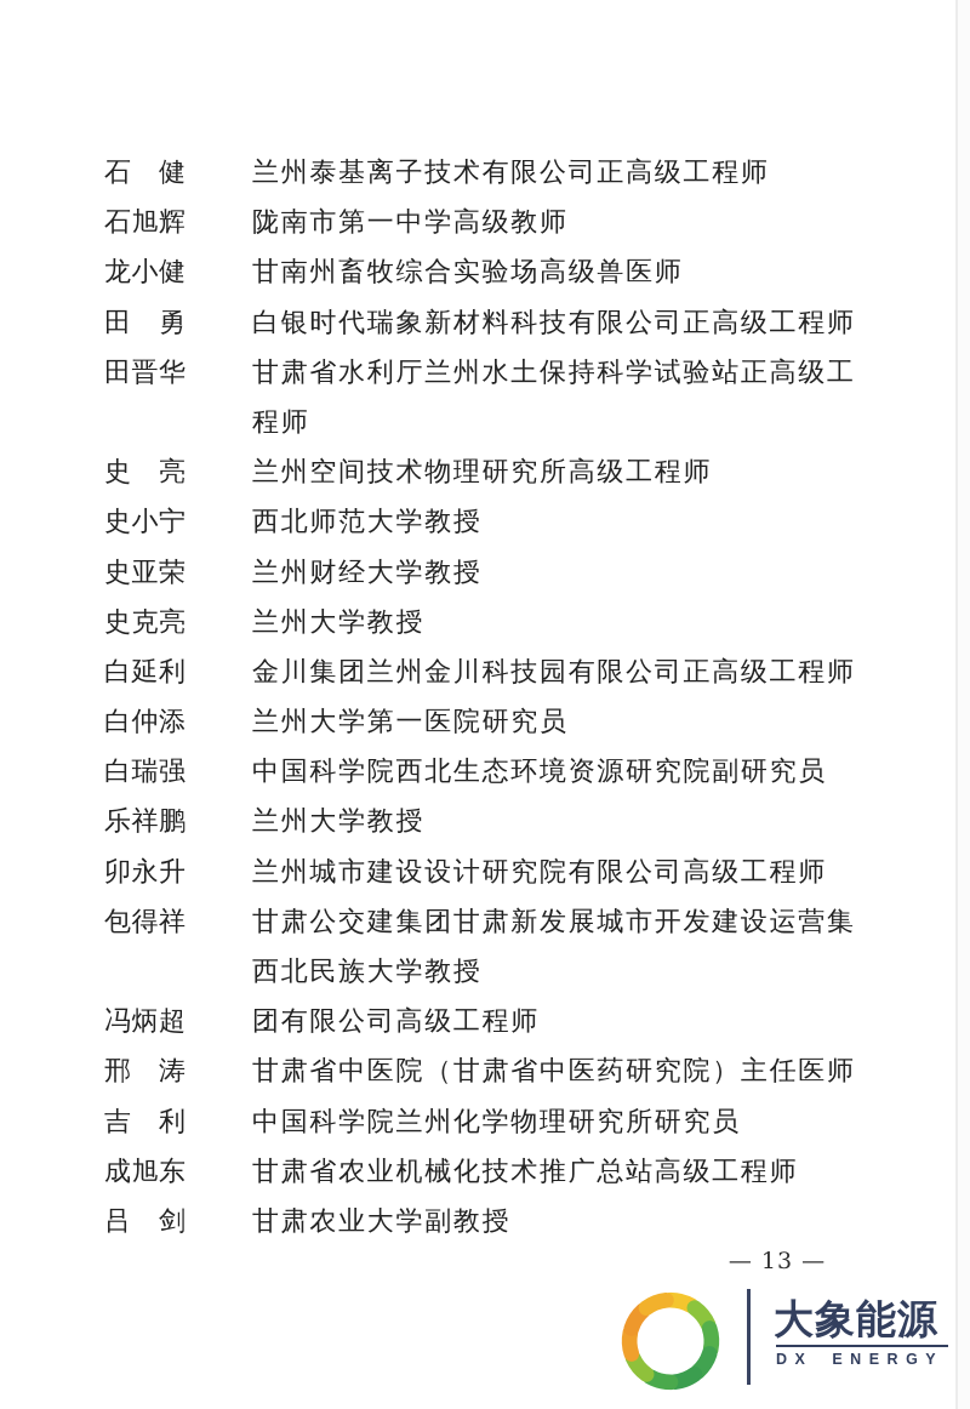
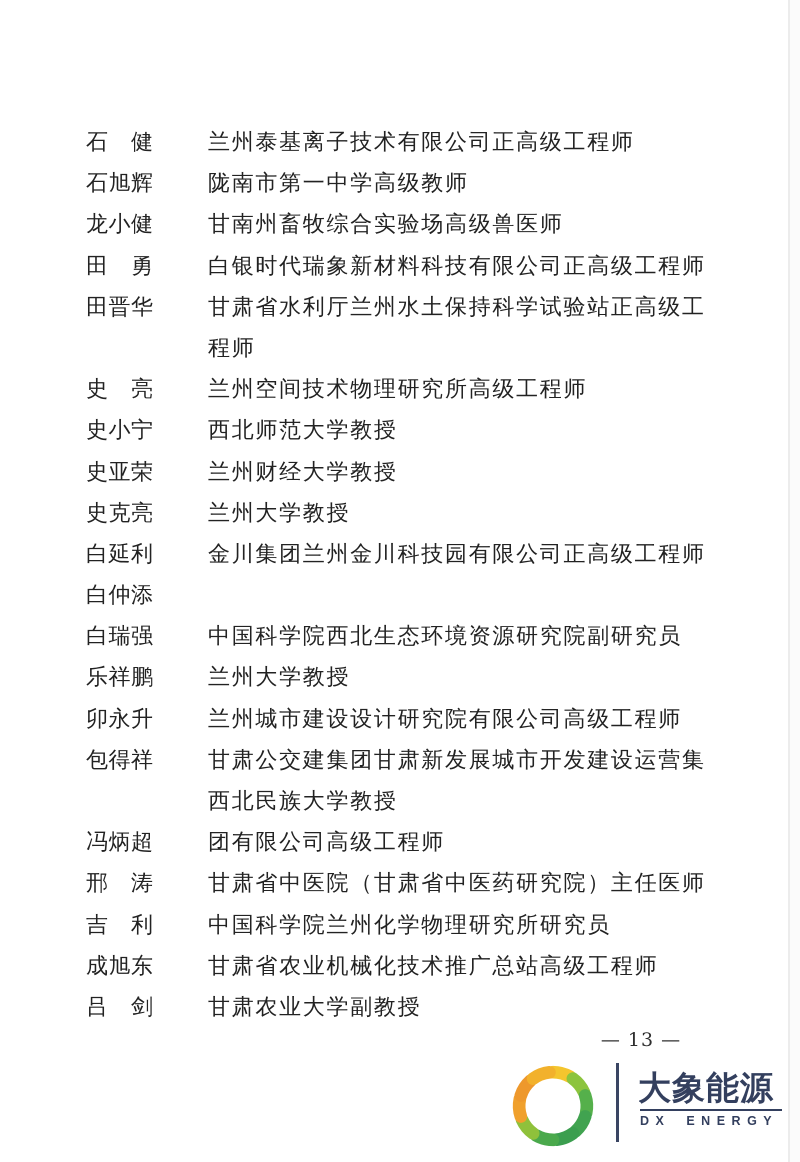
  石 健
  兰州泰基离子技术有限公司正高级工程师
  石旭辉
  陇南市第一中学高级教师
  龙小健
  甘南州畜牧综合实验场高级兽医师
  田 勇
  白银时代瑞象新材料科技有限公司正高级工程师
  田晋华
  甘肃省水利厅兰州水土保持科学试验站正高级工
  程师
  史 亮
  兰州空间技术物理研究所高级工程师
  史小宁
  西北师范大学教授
  史亚荣
  兰州财经大学教授
  史克亮
  兰州大学教授
  白延利
  金川集团兰州金川科技园有限公司正高级工程师
  白仲添
- 兰州大学第一医院研究员
  白瑞强
  中国科学院西北生态环境资源研究院副研究员
  乐祥鹏
  兰州大学教授
  卯永升
  兰州城市建设设计研究院有限公司高级工程师
  包得祥
  甘肃公交建集团甘肃新发展城市开发建设运营集
  西北民族大学教授
  冯炳超
  团有限公司高级工程师
  邢 涛
  甘肃省中医院（甘肃省中医药研究院）主任医师
  吉 利
  中国科学院兰州化学物理研究所研究员
  成旭东
  甘肃省农业机械化技术推广总站高级工程师
  吕 剑
  甘肃农业大学副教授
  — 13 —
  大象能源
  DX ENERGY
